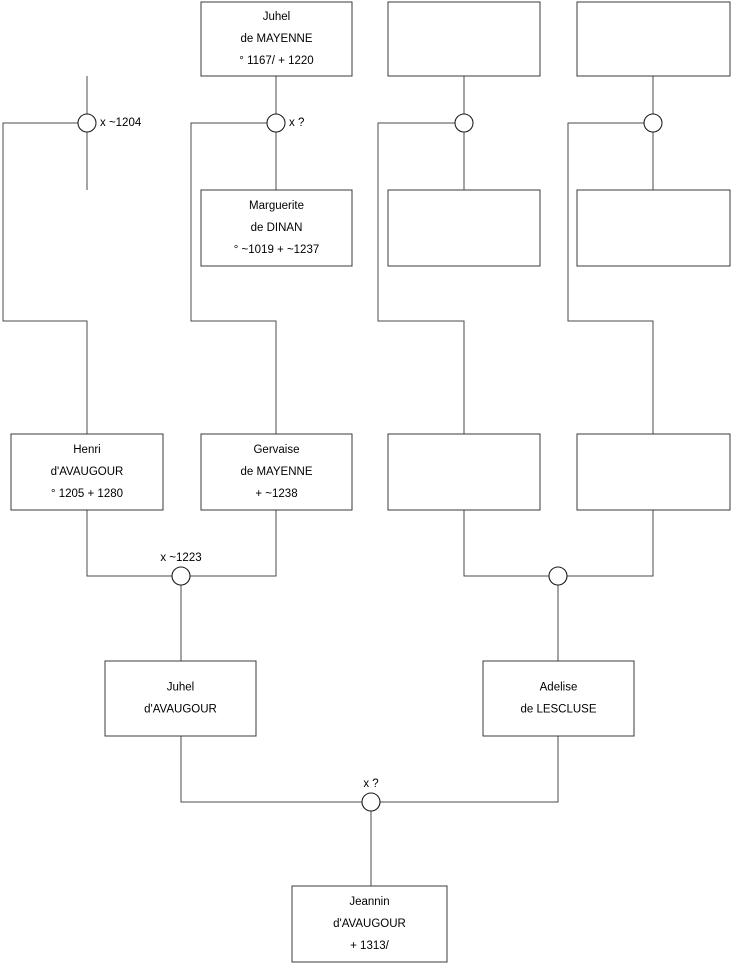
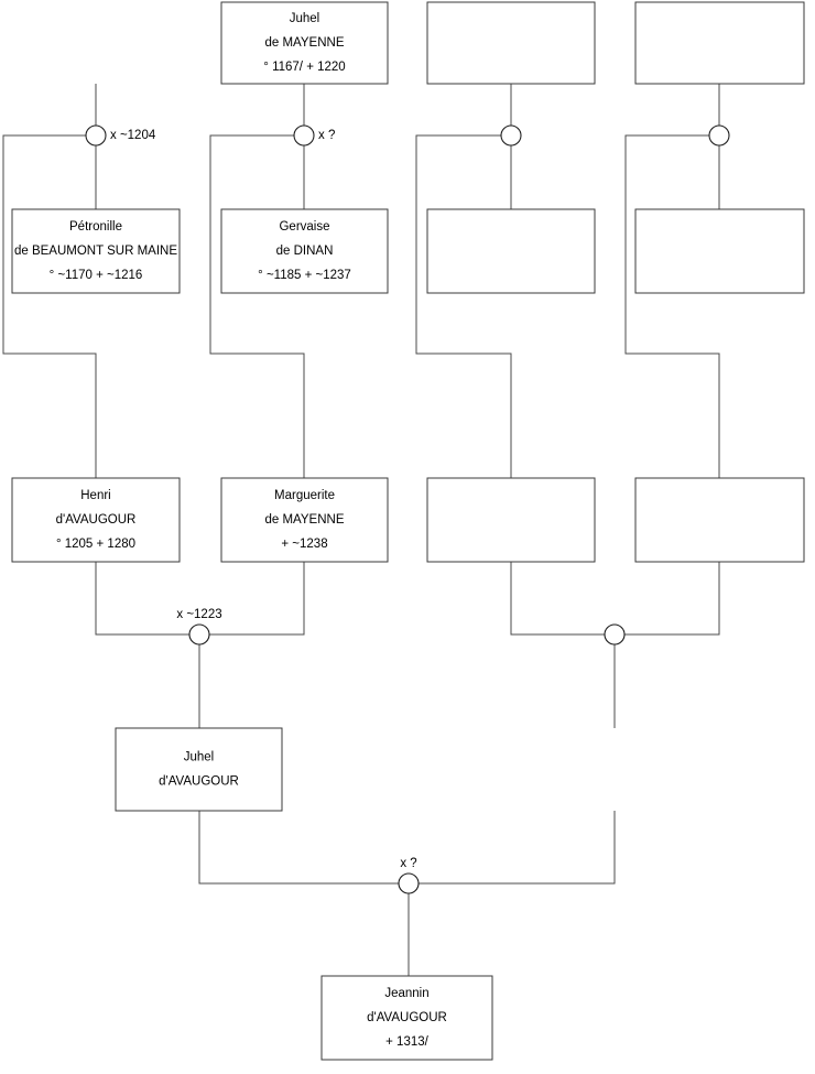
  Juhel
  de MAYENNE
  ° 1167/ + 1220
+ Pétronille
+ de BEAUMONT SUR MAINE
+ ° ~1170 + ~1216
- Marguerite
+ Gervaise
  de DINAN
- ° ~1019 + ~1237
+ ° ~1185 + ~1237
  Henri
  d'AVAUGOUR
  ° 1205 + 1280
- Gervaise
+ Marguerite
  de MAYENNE
  + ~1238
  Juhel
  d'AVAUGOUR
- Adelise
- de LESCLUSE
  Jeannin
  d'AVAUGOUR
  + 1313/
  x ~1204
  x ?
  x ~1223
  x ?
